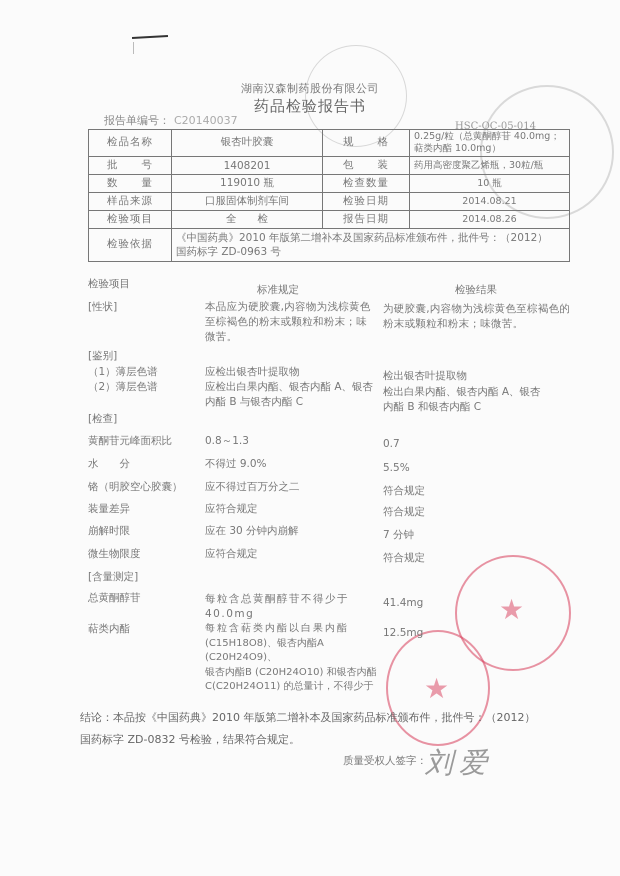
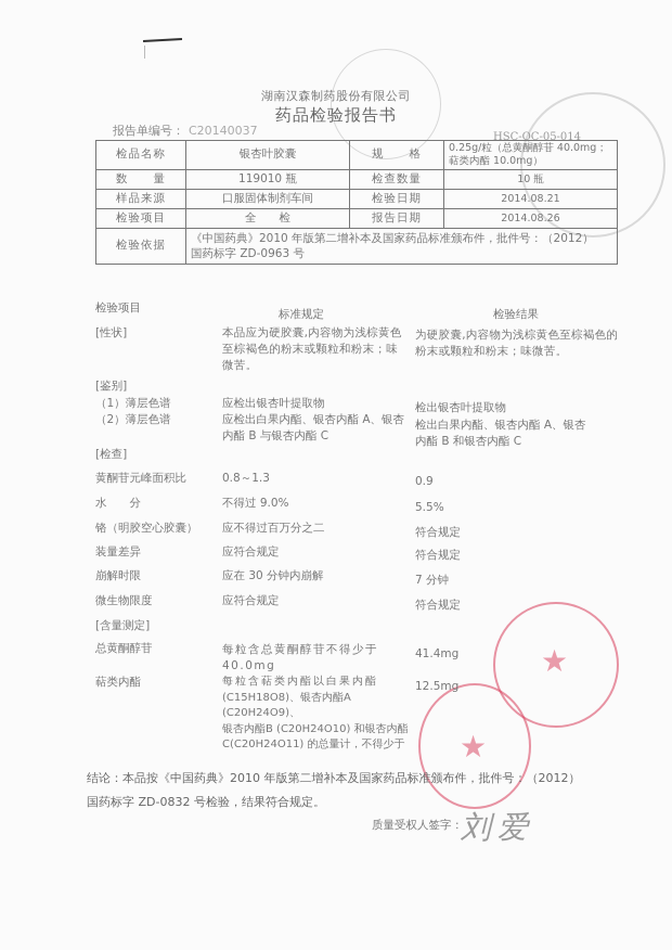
  ★
  ★
  湖南汉森制药股份有限公司
  药品检验报告书
  报告单编号： C20140037
  HSC-QC-05-014
  检品名称	银杏叶胶囊	规 格	0.25g/粒（总黄酮醇苷 40.0mg；萜类内酯 10.0mg）
- 批 号	1408201	包 装	药用高密度聚乙烯瓶，30粒/瓶
  数 量	119010 瓶	检查数量	10 瓶
  样品来源	口服固体制剂车间	检验日期	2014.08.21
  检验项目	全 检	报告日期	2014.08.26
  检验依据	《中国药典》2010 年版第二增补本及国家药品标准颁布件，批件号：（2012） 国药标字 ZD-0963 号
  检验项目
  标准规定
  检验结果
  [性状]
  本品应为硬胶囊,内容物为浅棕黄色至棕褐色的粉末或颗粒和粉末；味微苦。
  为硬胶囊,内容物为浅棕黄色至棕褐色的粉末或颗粒和粉末；味微苦。
  [鉴别]
  （1）薄层色谱
  应检出银杏叶提取物
  检出银杏叶提取物
  （2）薄层色谱
  应检出白果内酯、银杏内酯 A、银杏内酯 B 与银杏内酯 C
  检出白果内酯、银杏内酯 A、银杏内酯 B 和银杏内酯 C
  [检查]
  黄酮苷元峰面积比
  0.8～1.3
- 0.7
+ 0.9
  水 分
  不得过 9.0%
  5.5%
  铬（明胶空心胶囊）
  应不得过百万分之二
  符合规定
  装量差异
  应符合规定
  符合规定
  崩解时限
  应在 30 分钟内崩解
  7 分钟
  微生物限度
  应符合规定
  符合规定
  [含量测定]
  总黄酮醇苷
  每粒含总黄酮醇苷不得少于 40.0mg
  41.4mg
  萜类内酯
  每粒含萜类内酯以白果内酯
  (C15H18O8)、银杏内酯A (C20H24O9)、
  银杏内酯B (C20H24O10) 和银杏内酯
  C(C20H24O11) 的总量计，不得少于
  12.5mg
  结论：本品按《中国药典》2010 年版第二增补本及国家药品标准颁布件，批件号：（2012）
  国药标字 ZD-0832 号检验，结果符合规定。
  质量受权人签字：
  刘爱
